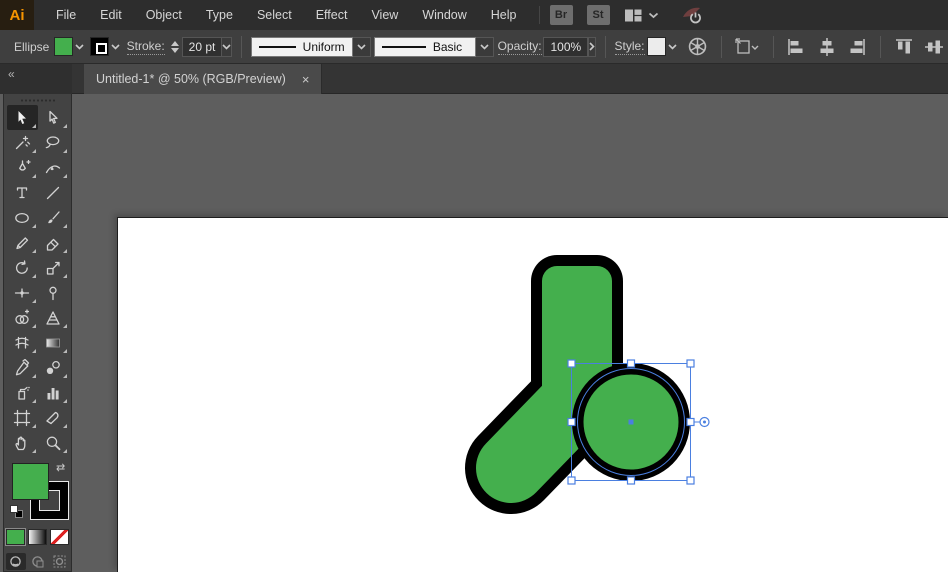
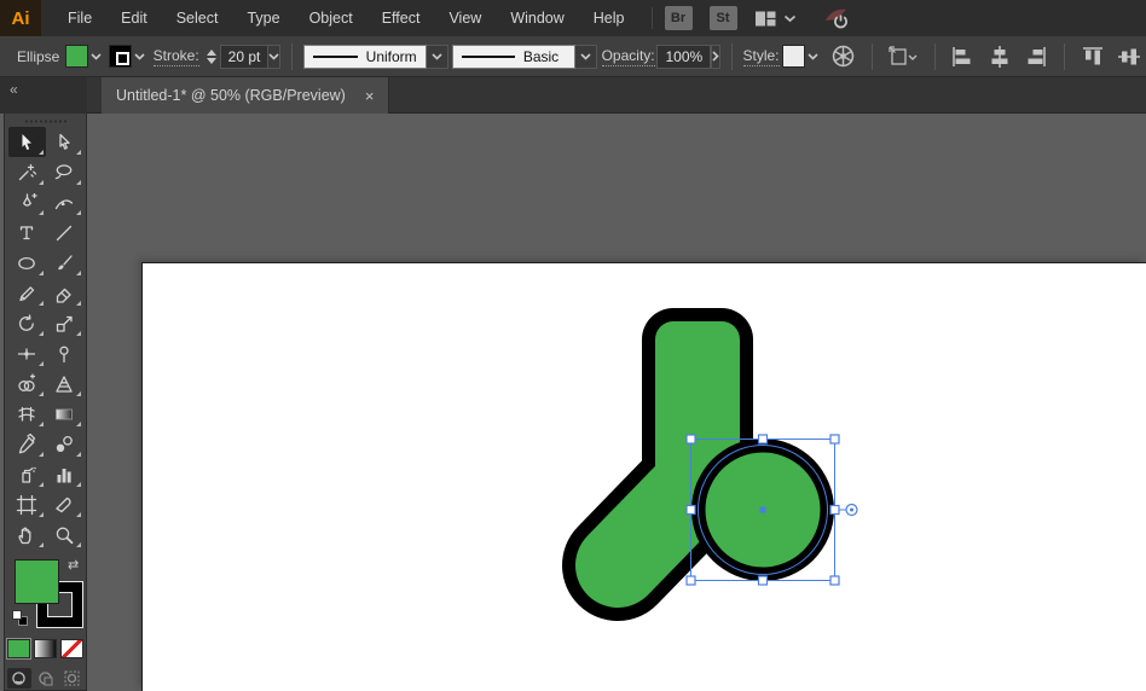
  Ai
  File
  Edit
- Object
+ Select
  Type
- Select
+ Object
  Effect
  View
  Window
  Help
  Br
  St
  Ellipse
  Stroke:
  20 pt
  Uniform
  Basic
  Opacity:
  100%
  Style:
  «
  Untitled-1* @ 50% (RGB/Preview)
  ×
  ⇄
